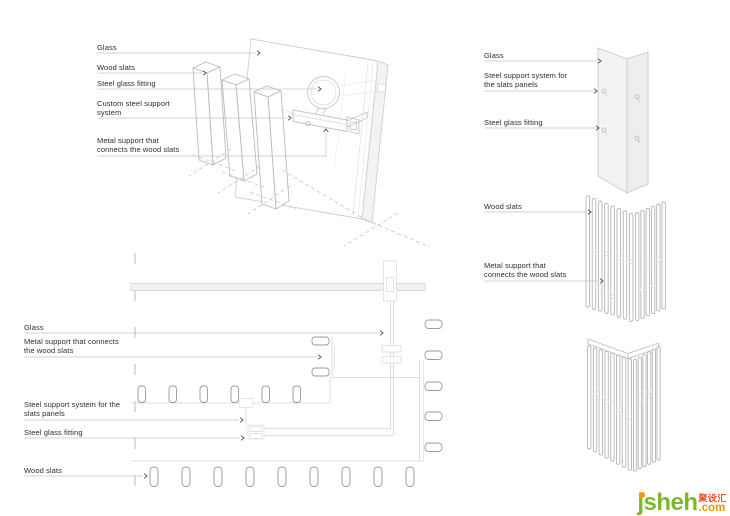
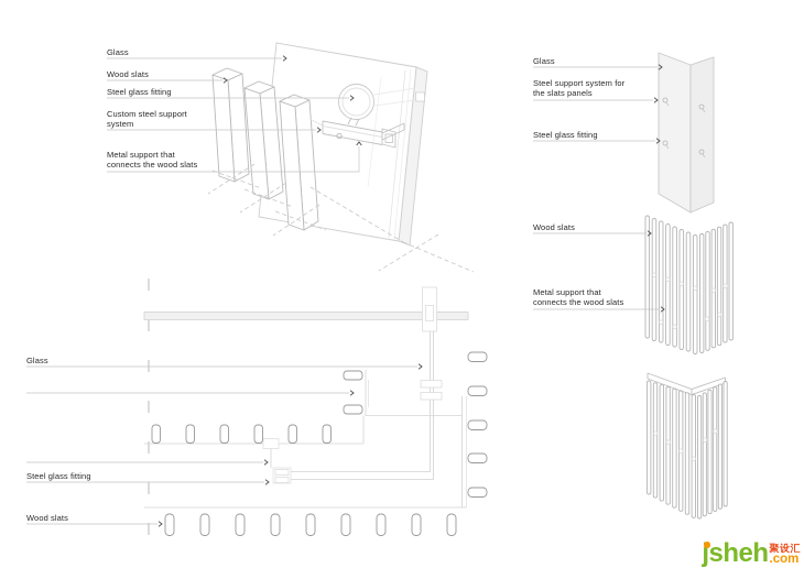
  Glass
  Wood slats
  Steel glass fitting
  Custom steel support
  system
  Metal support that
  connects the wood slats
  Glass
  Steel support system for
  the slats panels
  Steel glass fitting
  Wood slats
  Metal support that
  connects the wood slats
  Glass
- Metal support that connects
- the wood slats
- Steel support system for the
- slats panels
  Steel glass fitting
  Wood slats
  jsheh
  聚设汇
  .com
